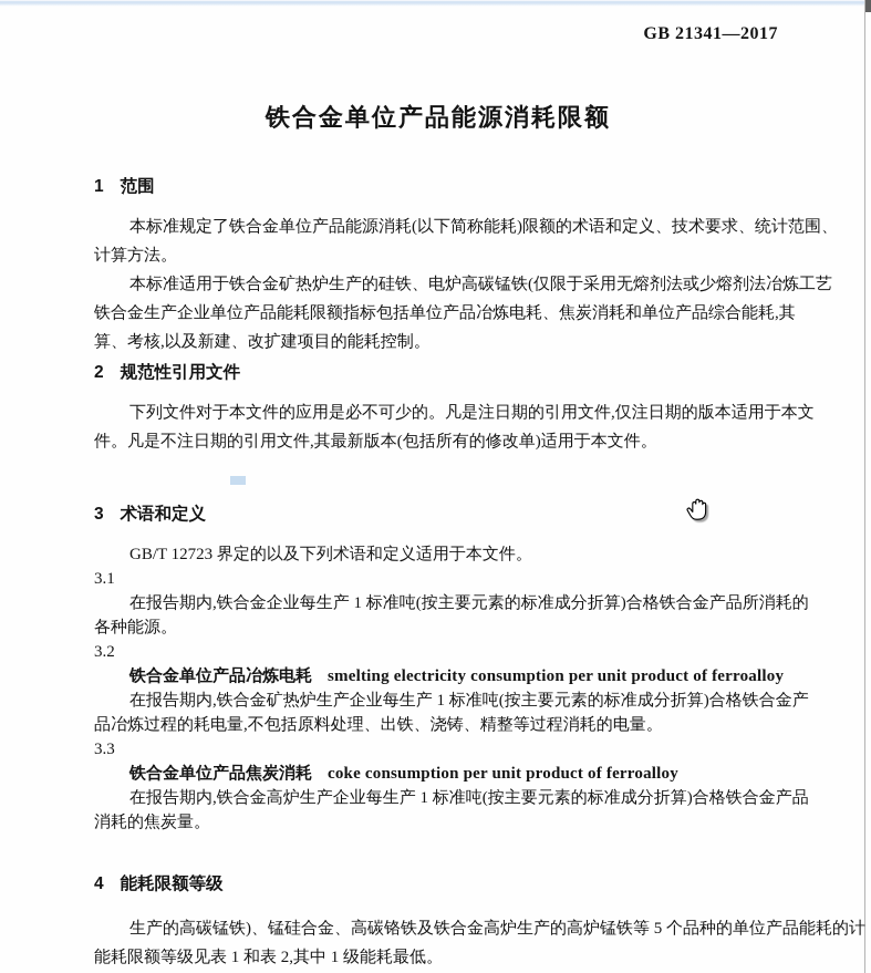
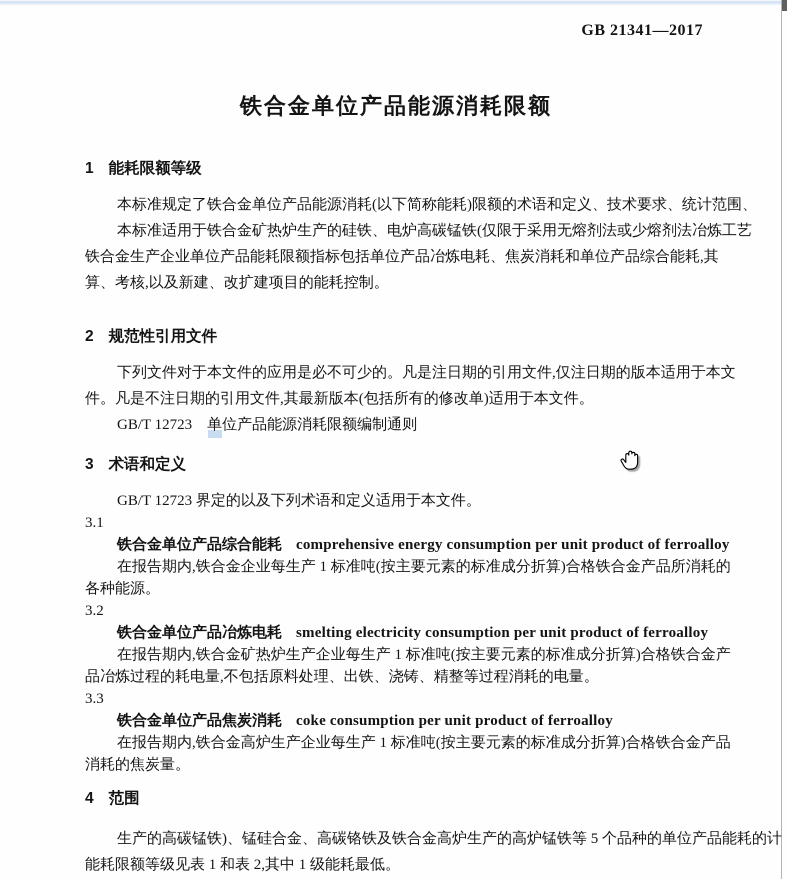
  GB 21341—2017
  铁合金单位产品能源消耗限额
- 1 范围
+ 1 能耗限额等级
  本标准规定了铁合金单位产品能源消耗(以下简称能耗)限额的术语和定义、技术要求、统计范围、
- 计算方法。
  本标准适用于铁合金矿热炉生产的硅铁、电炉高碳锰铁(仅限于采用无熔剂法或少熔剂法冶炼工艺
  铁合金生产企业单位产品能耗限额指标包括单位产品冶炼电耗、焦炭消耗和单位产品综合能耗,其
  算、考核,以及新建、改扩建项目的能耗控制。
  2 规范性引用文件
  下列文件对于本文件的应用是必不可少的。凡是注日期的引用文件,仅注日期的版本适用于本文
  件。凡是不注日期的引用文件,其最新版本(包括所有的修改单)适用于本文件。
+ GB/T 12723 单位产品能源消耗限额编制通则
  3 术语和定义
  GB/T 12723 界定的以及下列术语和定义适用于本文件。
  3.1
+ 铁合金单位产品综合能耗 comprehensive energy consumption per unit product of ferroalloy
  在报告期内,铁合金企业每生产 1 标准吨(按主要元素的标准成分折算)合格铁合金产品所消耗的
  各种能源。
  3.2
  铁合金单位产品冶炼电耗 smelting electricity consumption per unit product of ferroalloy
  在报告期内,铁合金矿热炉生产企业每生产 1 标准吨(按主要元素的标准成分折算)合格铁合金产
  品冶炼过程的耗电量,不包括原料处理、出铁、浇铸、精整等过程消耗的电量。
  3.3
  铁合金单位产品焦炭消耗 coke consumption per unit product of ferroalloy
  在报告期内,铁合金高炉生产企业每生产 1 标准吨(按主要元素的标准成分折算)合格铁合金产品
  消耗的焦炭量。
- 4 能耗限额等级
+ 4 范围
  生产的高碳锰铁)、锰硅合金、高碳铬铁及铁合金高炉生产的高炉锰铁等 5 个品种的单位产品能耗的计
  能耗限额等级见表 1 和表 2,其中 1 级能耗最低。
